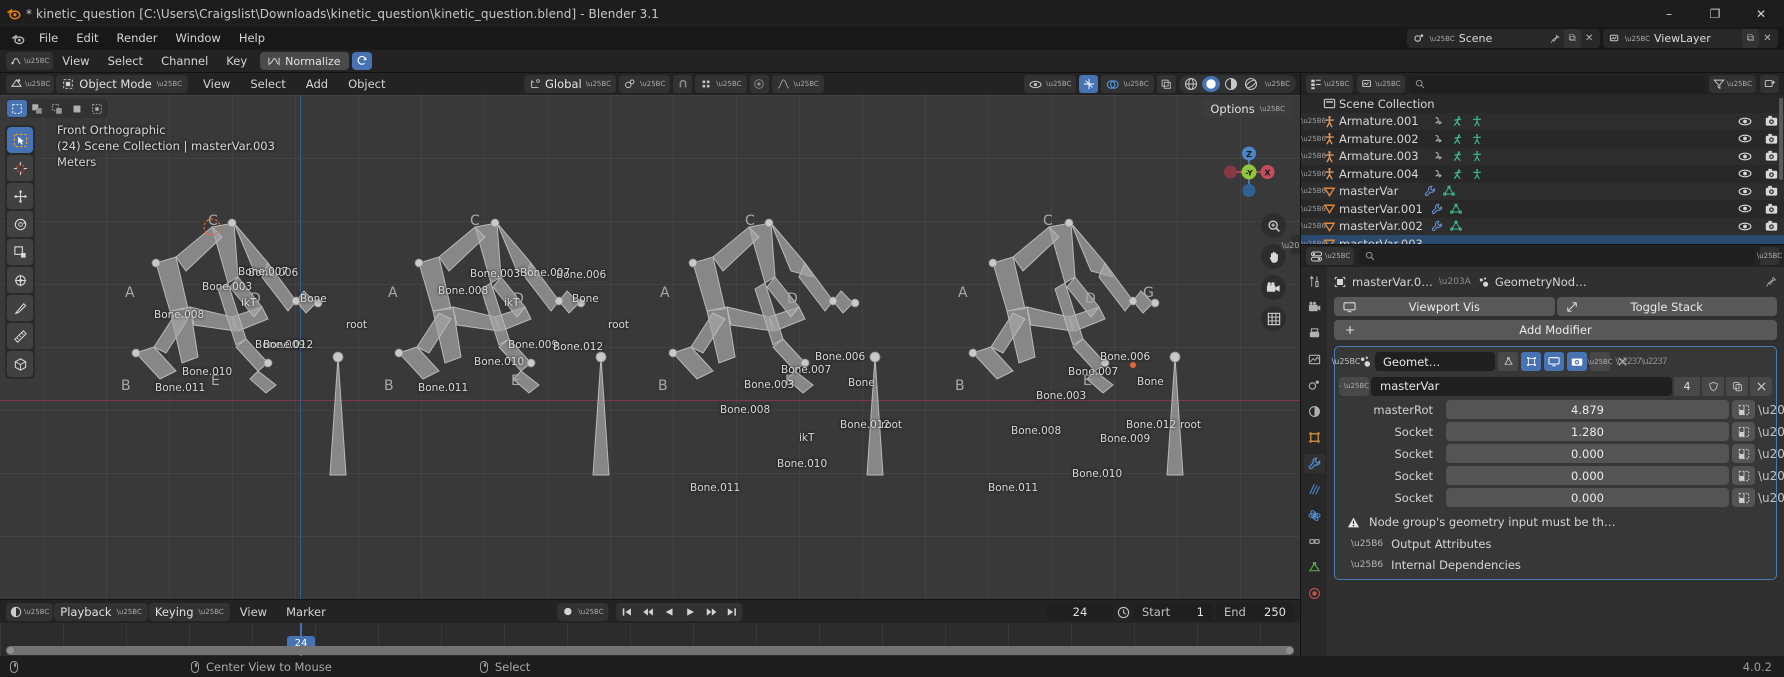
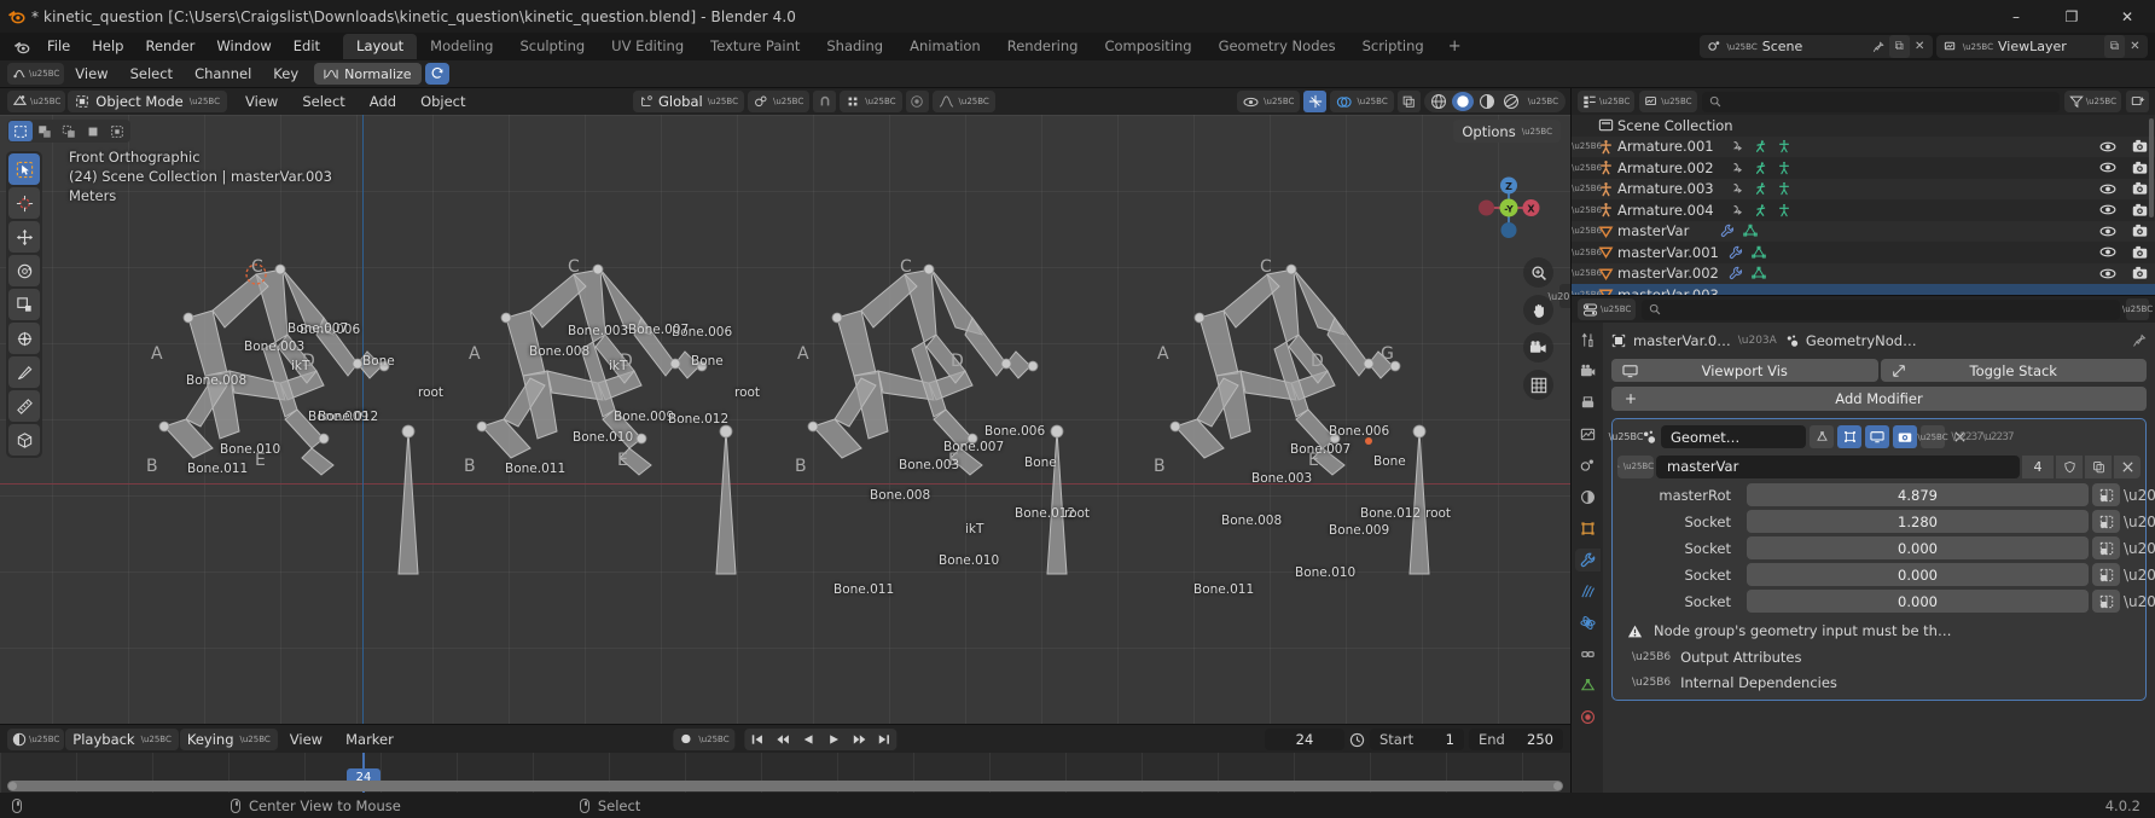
- * kinetic_question [C:\Users\Craigslist\Downloads\kinetic_question\kinetic_question.blend] - Blender 3.1
+ * kinetic_question [C:\Users\Craigslist\Downloads\kinetic_question\kinetic_question.blend] - Blender 4.0
  –
  ❐
  ✕
  File
- Edit
+ Help
  Render
  Window
- Help
+ Edit
+ Layout
+ Modeling
+ Sculpting
+ UV Editing
+ Texture Paint
+ Shading
+ Animation
+ Rendering
+ Compositing
+ Geometry Nodes
+ Scripting
+ +
  \u25BC
  Scene
  ⧉
  ✕
  \u25BC
  ViewLayer
  ⧉
  ✕
  \u25BC
  View
  Select
  Channel
  Key
  Normalize
  \u25BC
  Object Mode
  \u25BC
  View
  Select
  Add
  Object
  Global
  \u25BC
  \u25BC
  \u25BC
  \u25BC
  \u25BC
  \u25BC
  \u25BC
  Front Orthographic
  (24) Scene Collection | masterVar.003
  Meters
  Options
  \u25BC
  Z
  X
  -Y
  C
  A
  D
  B
  E
  C
  A
  D
  B
  E
  C
  A
  D
  B
  E
  C
  A
  D
  G
  B
  E
  Bone.006
  Bone.007
  Bone.003
  Bone.008
  ikT
  Bone
  root
  Bone.009
  Bone.012
  Bone.010
  Bone.011
  Bone.006
  Bone.007
  Bone.003
  Bone.008
  ikT
  Bone
  root
  Bone.009
  Bone.012
  Bone.010
  Bone.011
  Bone.006
  Bone.007
  Bone.003
  Bone.008
  ikT
  Bone
  Bone.012
  root
  Bone.010
  Bone.011
  Bone.006
  Bone.007
  Bone.003
  Bone
  Bone.008
  Bone.009
  Bone.012
  root
  Bone.010
  Bone.011
  \u25BC
  Playback
  \u25BC
  Keying
  \u25BC
  View
  Marker
  \u25BC
  24
  Start
  1
  End
  250
  24
  \u25BC
  \u25BC
  \u25BC
  Scene Collection
  \u25B
  Armature.001
  \u25B
  Armature.002
  \u25B
  Armature.003
  \u25B
  Armature.004
  \u25B
  masterVar
  \u25B
  masterVar.001
  \u25B
  masterVar.002
  \u25B
  masterVar.003
  \u25BC
  \u25BC
  masterVar.0…
  \u203A
  GeometryNod…
  Viewport Vis
  Toggle Stack
  Add Modifier
  \u25B
  Geomet…
  \u25BC
  \u2237\u2237
  \u25BC
  masterVar
  4
  masterRot
  4.879
  Socket
  1.280
  Socket
  0.000
  Socket
  0.000
  Socket
  0.000
  Node group's geometry input must be th…
  \u25B6
  Output Attributes
  \u25B6
  Internal Dependencies
  Center View to Mouse
  Select
  4.0.2
